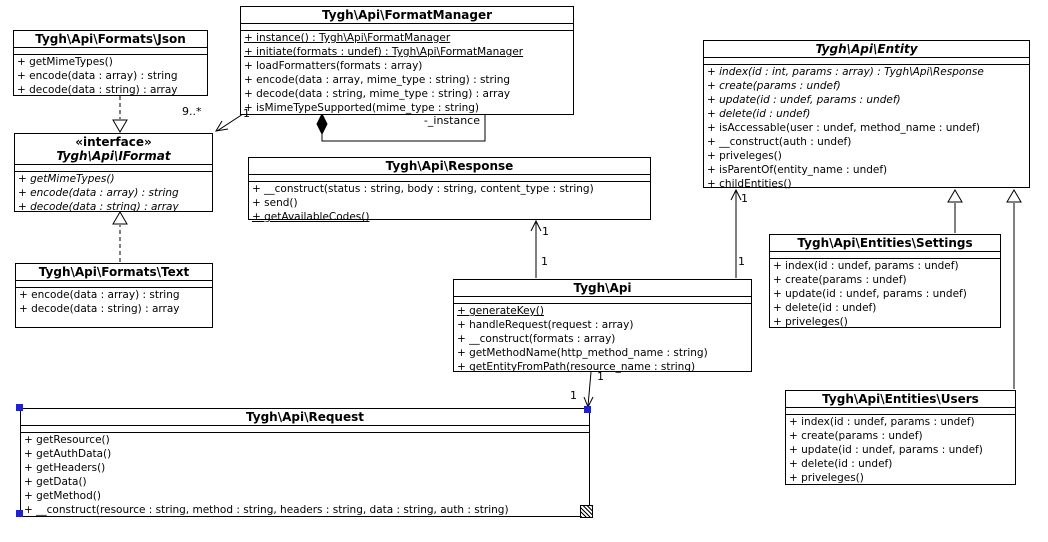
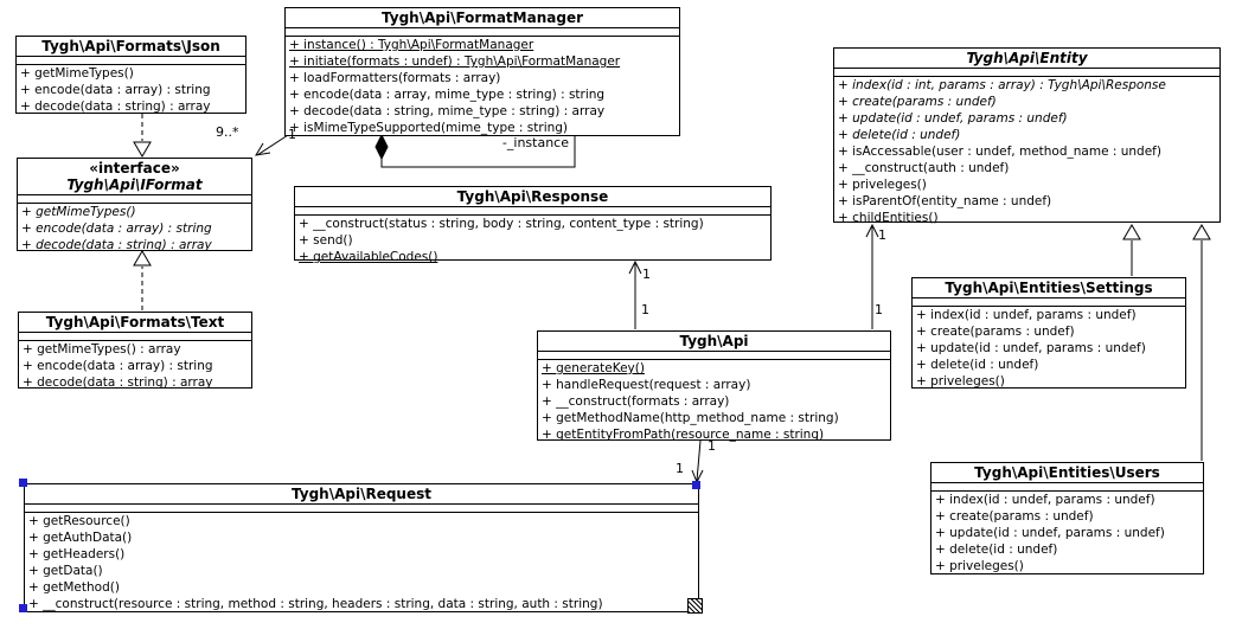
  Tygh\Api\Formats\Json
  + getMimeTypes()
  + encode(data : array) : string
  + decode(data : string) : array
  Tygh\Api\FormatManager
  + instance() : Tygh\Api\FormatManager
  + initiate(formats : undef) : Tygh\Api\FormatManager
  + loadFormatters(formats : array)
  + encode(data : array, mime_type : string) : string
  + decode(data : string, mime_type : string) : array
  + isMimeTypeSupported(mime_type : string)
  Tygh\Api\Entity
  + index(id : int, params : array) : Tygh\Api\Response
  + create(params : undef)
  + update(id : undef, params : undef)
  + delete(id : undef)
  + isAccessable(user : undef, method_name : undef)
  + __construct(auth : undef)
  + priveleges()
  + isParentOf(entity_name : undef)
  + childEntities()
  «interface»
  Tygh\Api\IFormat
  + getMimeTypes()
  + encode(data : array) : string
  + decode(data : string) : array
  Tygh\Api\Response
  + __construct(status : string, body : string, content_type : string)
  + send()
  + getAvailableCodes()
  Tygh\Api\Formats\Text
+ + getMimeTypes() : array
  + encode(data : array) : string
  + decode(data : string) : array
  Tygh\Api
  + generateKey()
  + handleRequest(request : array)
  + __construct(formats : array)
  + getMethodName(http_method_name : string)
  + getEntityFromPath(resource_name : string)
  Tygh\Api\Entities\Settings
  + index(id : undef, params : undef)
  + create(params : undef)
  + update(id : undef, params : undef)
  + delete(id : undef)
  + priveleges()
  Tygh\Api\Entities\Users
  + index(id : undef, params : undef)
  + create(params : undef)
  + update(id : undef, params : undef)
  + delete(id : undef)
  + priveleges()
  Tygh\Api\Request
  + getResource()
  + getAuthData()
  + getHeaders()
  + getData()
  + getMethod()
  + __construct(resource : string, method : string, headers : string, data : string, auth : string)
  9..*
  1
  -_instance
  1
  1
  1
  1
  1
  1
